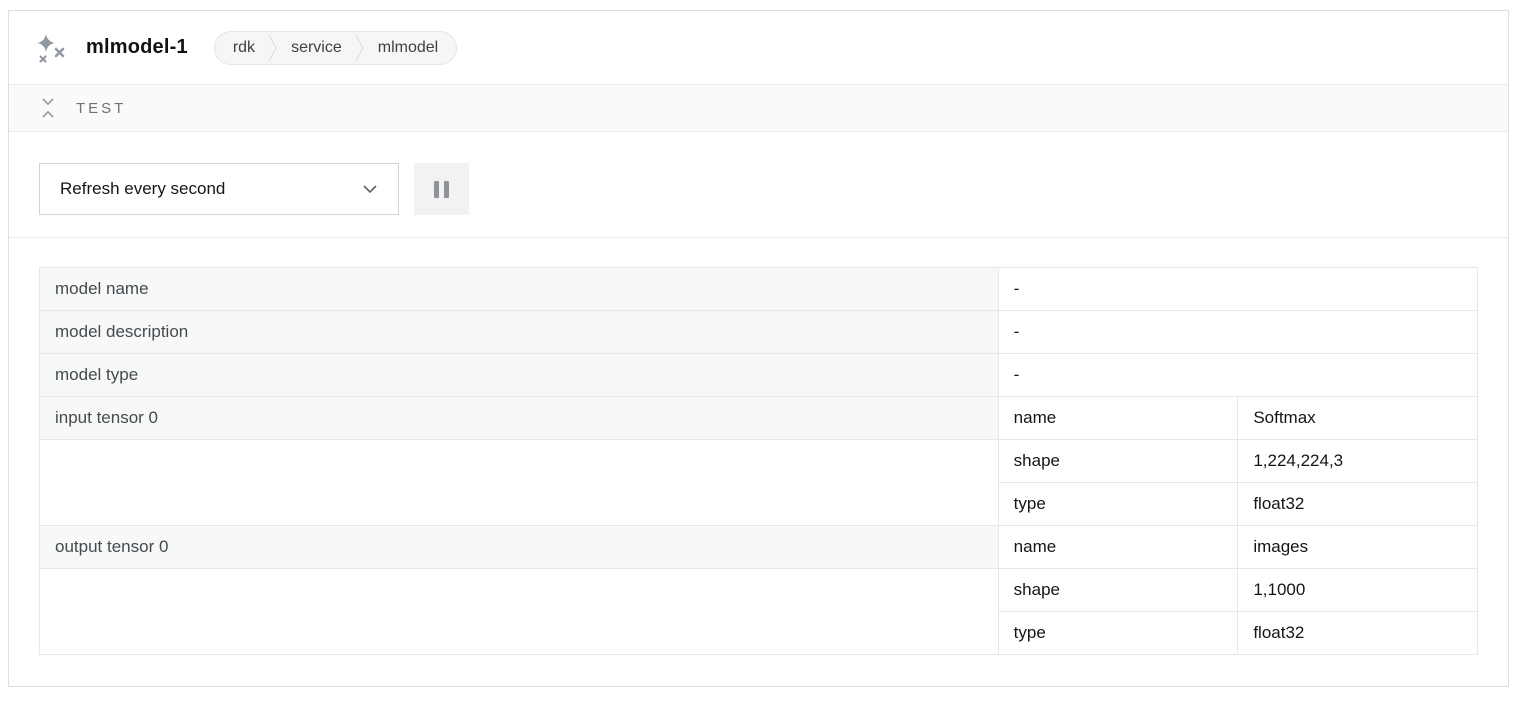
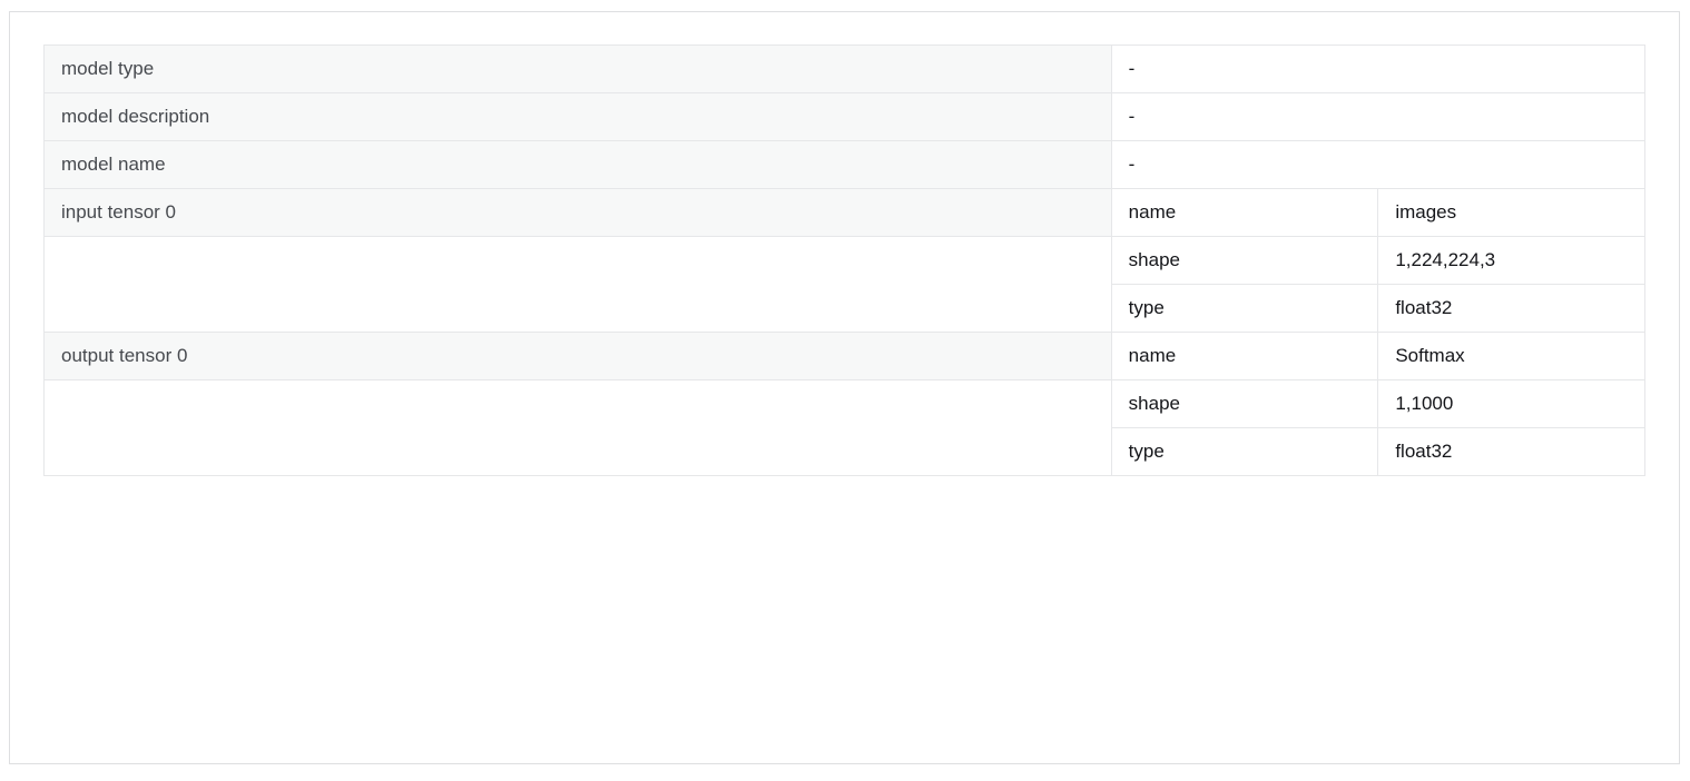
- mlmodel-1
- rdk
- service
- mlmodel
- TEST
- Refresh every second
- model name	-
+ model type	-
  model description	-
- model type	-
+ model name	-
- input tensor 0	name	Softmax
+ input tensor 0	name	images
  	shape	1,224,224,3
  type	float32
- output tensor 0	name	images
+ output tensor 0	name	Softmax
  	shape	1,1000
  type	float32
